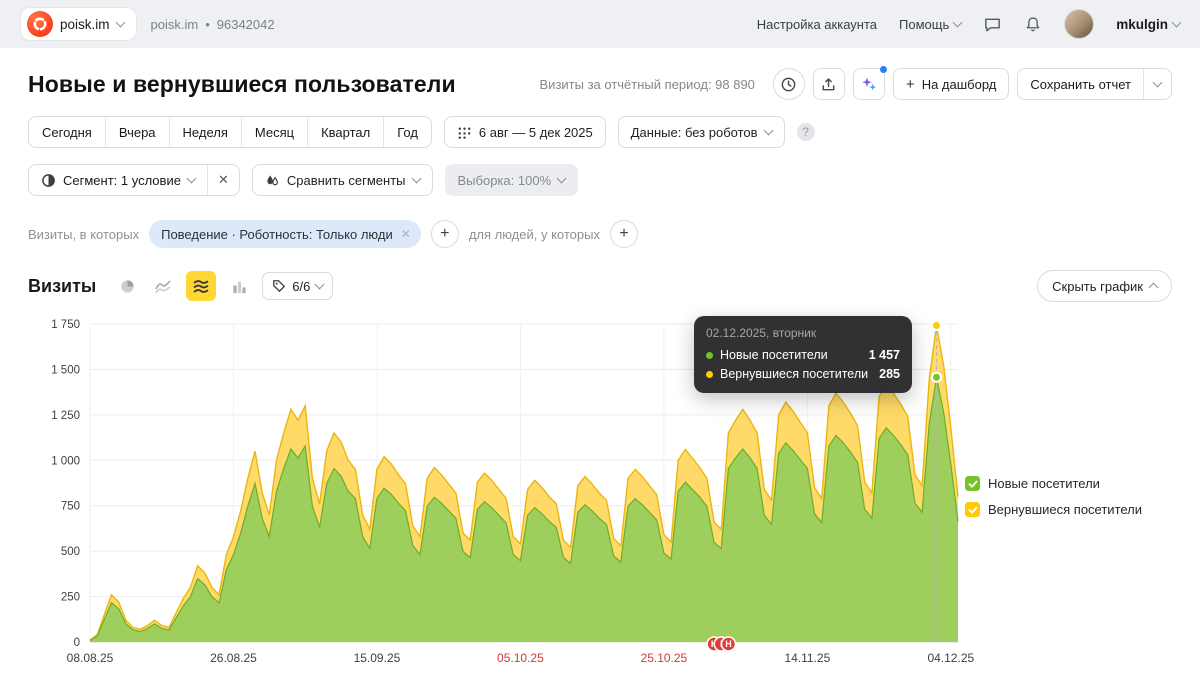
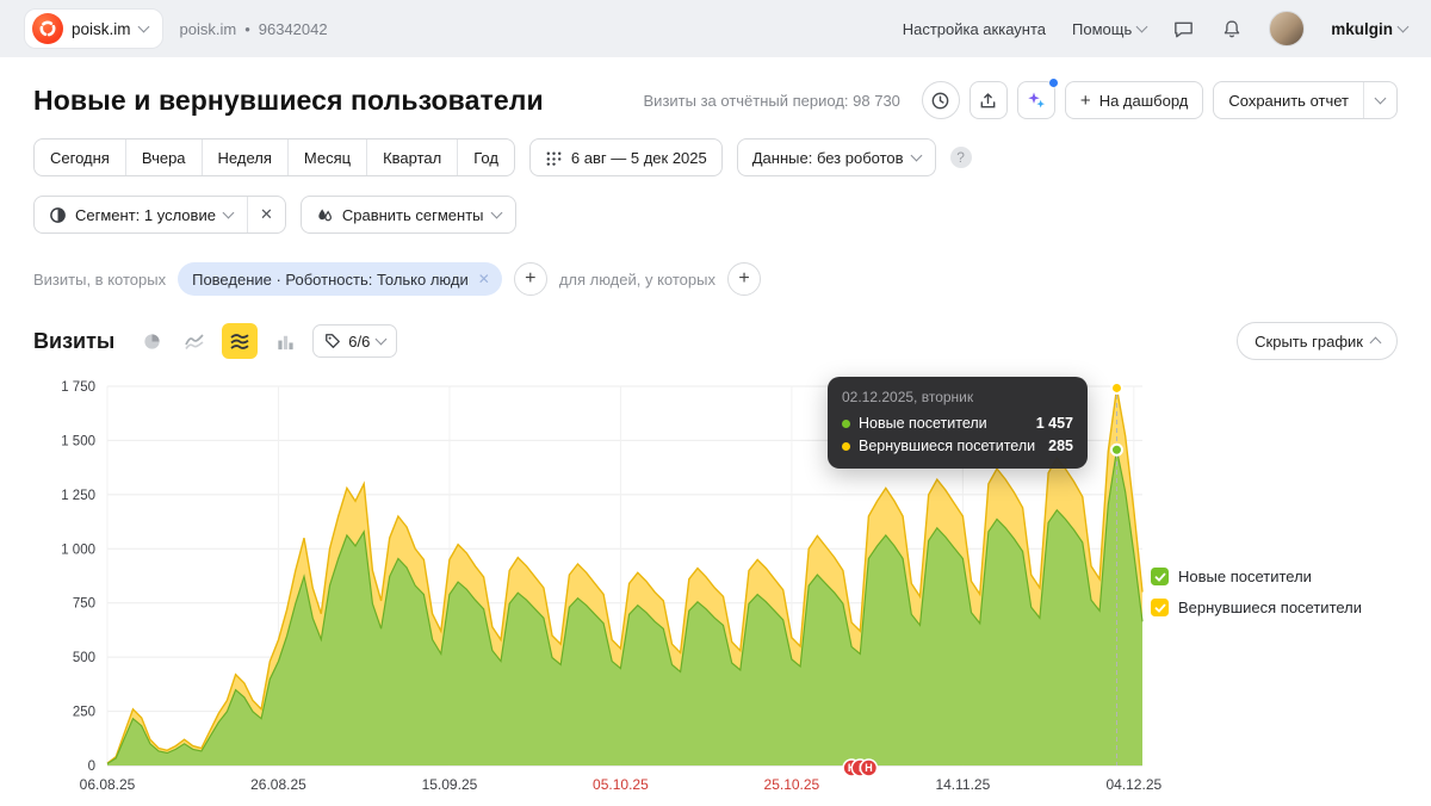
  poisk.im
  poisk.im
  •
  96342042
  Настройка аккаунта
  Помощь
  mkulgin
  Новые и вернувшиеся пользователи
- Визиты за отчётный период: 98 890
+ Визиты за отчётный период: 98 730
  +
  На дашборд
  Сохранить отчет
  Сегодня
  Вчера
  Неделя
  Месяц
  Квартал
  Год
  6 авг — 5 дек 2025
  Данные: без роботов
  ?
  Сегмент: 1 условие
  ✕
  Сравнить сегменты
- Выборка: 100%
  Визиты, в которых
  Поведение · Роботность: Только люди
  ✕
  +
  для людей, у которых
  +
  Визиты
  6/6
  Скрыть график
  0
  250
  500
  750
  1 000
  1 250
  1 500
  1 750
- 08.08.25
+ 06.08.25
  26.08.25
  15.09.25
  05.10.25
  25.10.25
  14.11.25
  04.12.25
  Н
  02.12.2025, вторник
  Новые посетители
  1 457
  Вернувшиеся посетители
  285
  Новые посетители
  Вернувшиеся посетители
